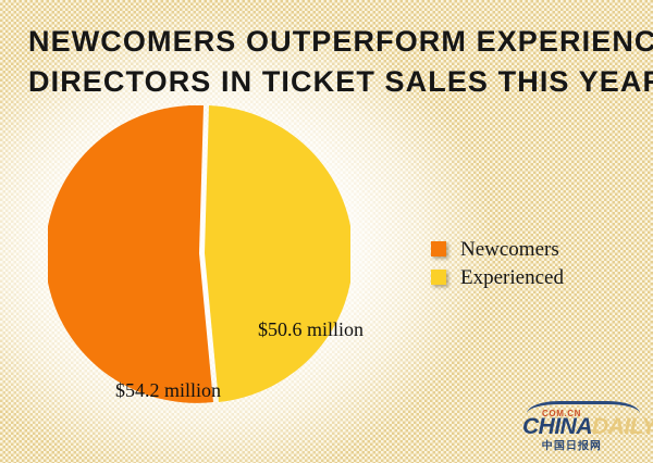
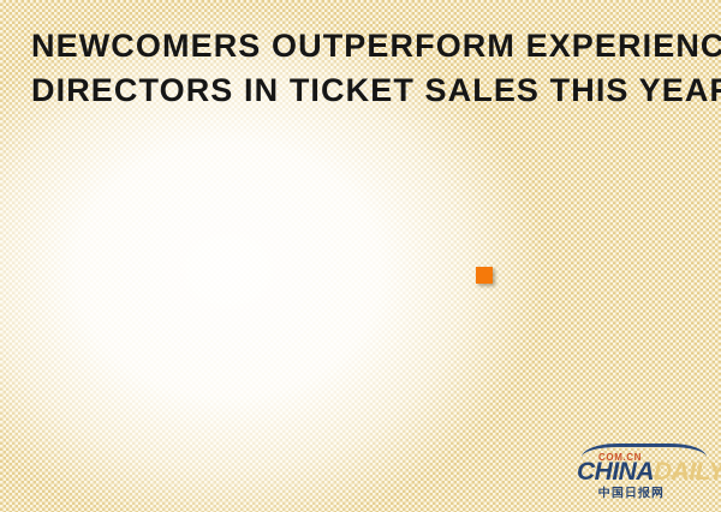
  NEWCOMERS OUTPERFORM EXPERIENC
  DIRECTORS IN TICKET SALES THIS YEA
- $50.6 million
- $54.2 million
- Newcomers
- Experienced
  COM.CN
  CHINADAILY
  中国日报网
